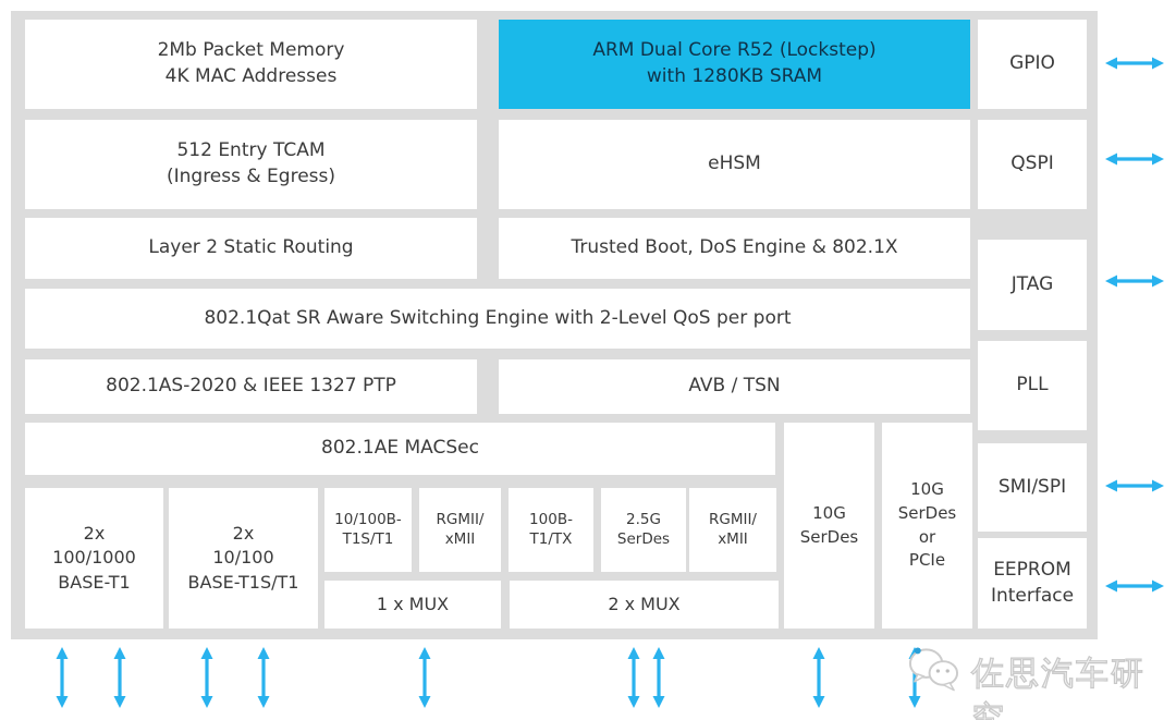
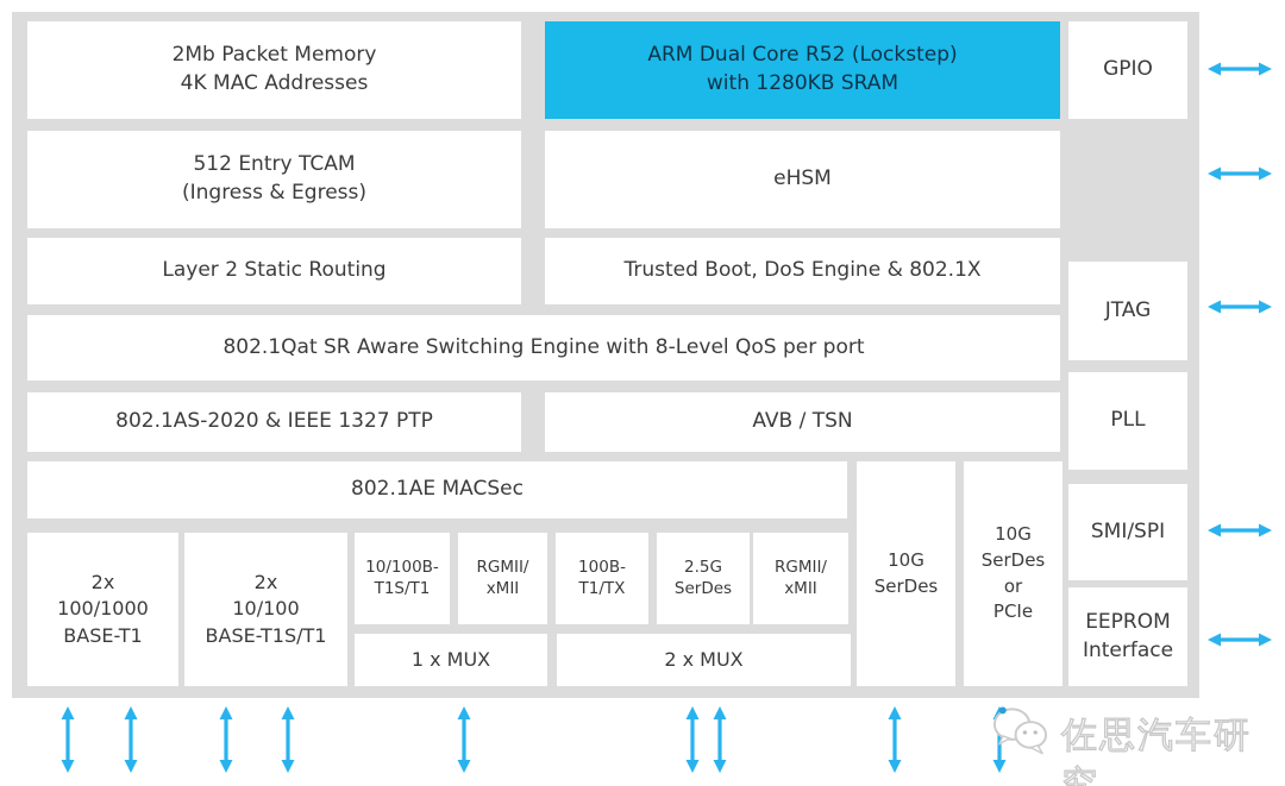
  2Mb Packet Memory
  4K MAC Addresses
  ARM Dual Core R52 (Lockstep)
  with 1280KB SRAM
  GPIO
  512 Entry TCAM
  (Ingress & Egress)
  eHSM
- QSPI
  Layer 2 Static Routing
  Trusted Boot, DoS Engine & 802.1X
  JTAG
- 802.1Qat SR Aware Switching Engine with 2-Level QoS per port
+ 802.1Qat SR Aware Switching Engine with 8-Level QoS per port
  802.1AS-2020 & IEEE 1327 PTP
  AVB / TSN
  PLL
  802.1AE MACSec
  10G
  SerDes
  10G
  SerDes
  or
  PCIe
  SMI/SPI
  EEPROM
  Interface
  2x
  100/1000
  BASE-T1
  2x
  10/100
  BASE-T1S/T1
  10/100B-
  T1S/T1
  RGMII/
  xMII
  100B-
  T1/TX
  2.5G
  SerDes
  RGMII/
  xMII
  1 x MUX
  2 x MUX
  佐思汽车研究
